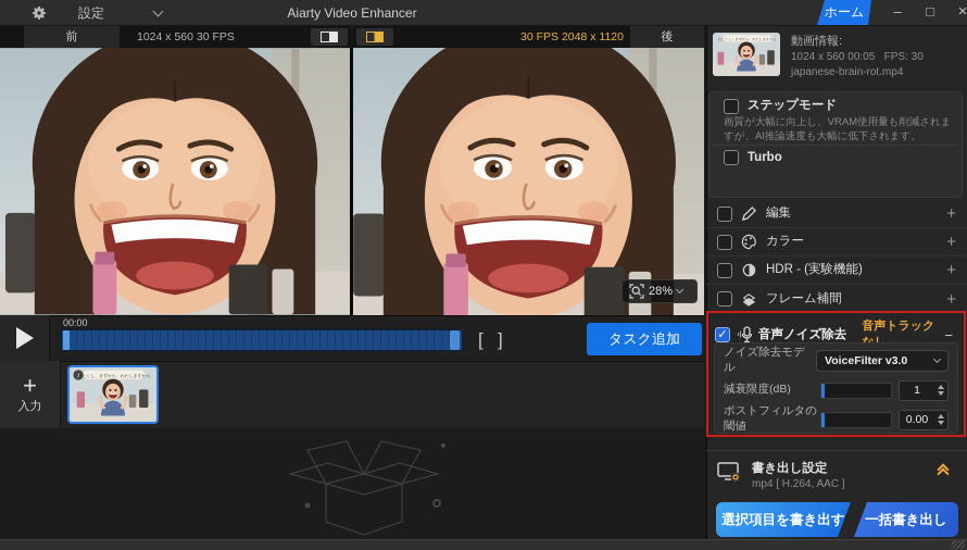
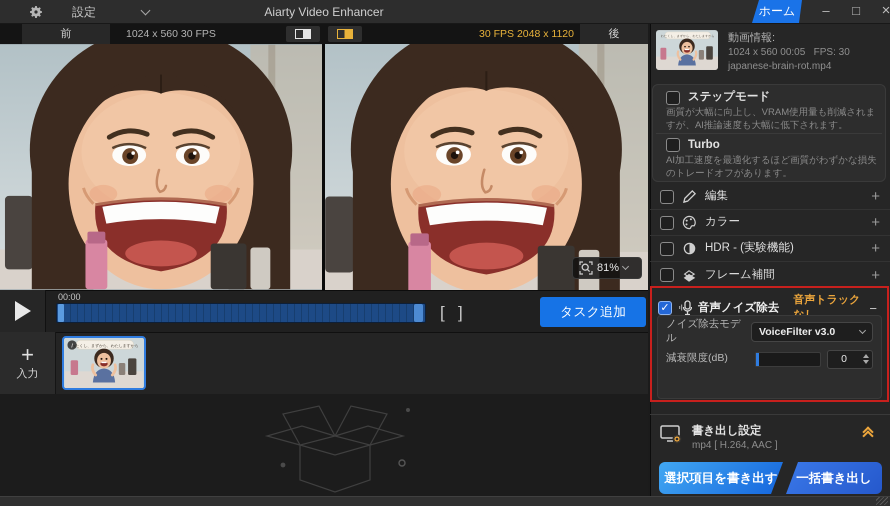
  設定
  Aiarty Video Enhancer
  ホーム
  –
  □
  ×
  前
  1024 x 560 30 FPS
  30 FPS 2048 x 1120
  後
- 28%
+ 81%
  00:00
  [
  ]
  タスク追加
  +
  入力
  動画情報:
  1024 x 560 00:05 FPS: 30
  japanese-brain-rot.mp4
  ステップモード
  画質が大幅に向上し、VRAM使用量も削減されますが、AI推論速度も大幅に低下されます。
  Turbo
+ AI加工速度を最適化するほど画質がわずかな損失のトレードオフがあります。
  編集
  +
  カラー
  +
  HDR - (実験機能)
  +
  フレーム補間
  +
  ✓
  音声ノイズ除去
  音声トラック
  −
  ノイズ除去モデル
  VoiceFilter v3.0
  減衰限度(dB)
- 1
+ 0
- ポストフィルタの閾値
- 0.00
  書き出し設定
  mp4 [ H.264, AAC ]
  選択項目を書き出す
  一括書き出し
